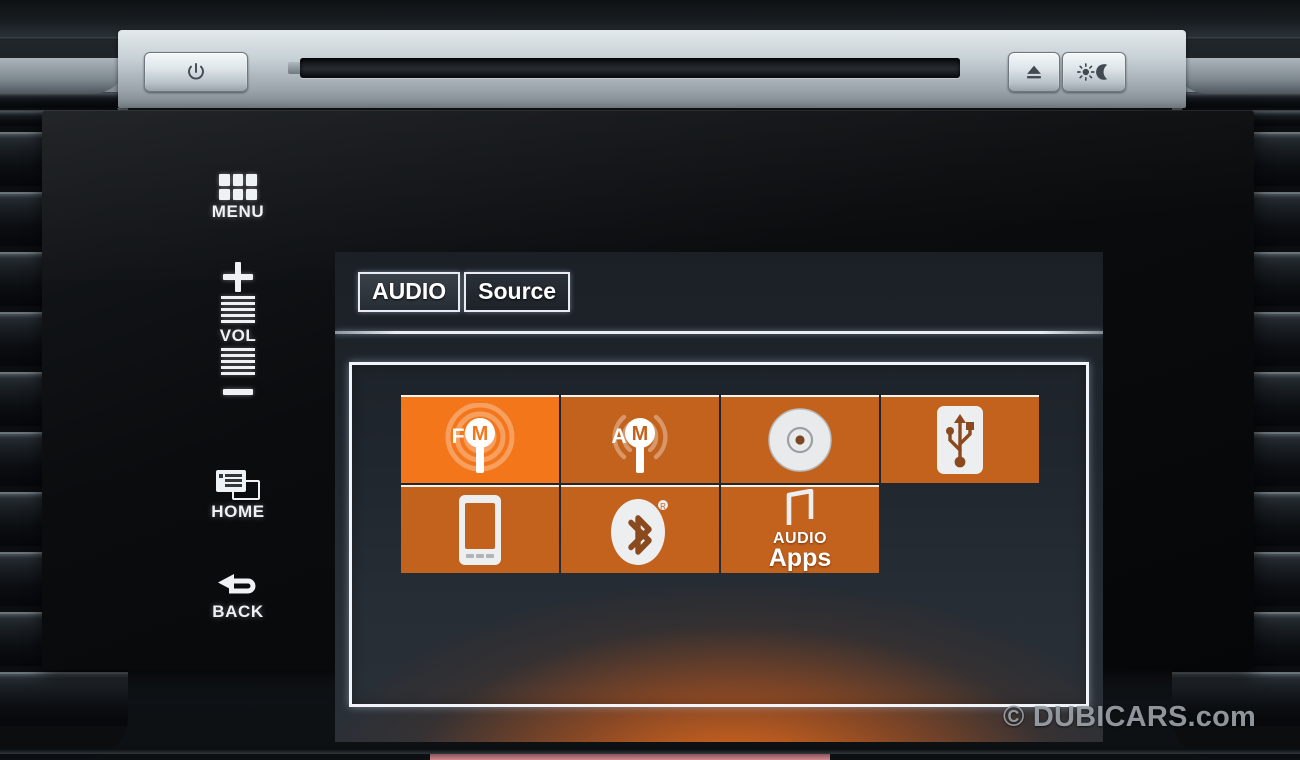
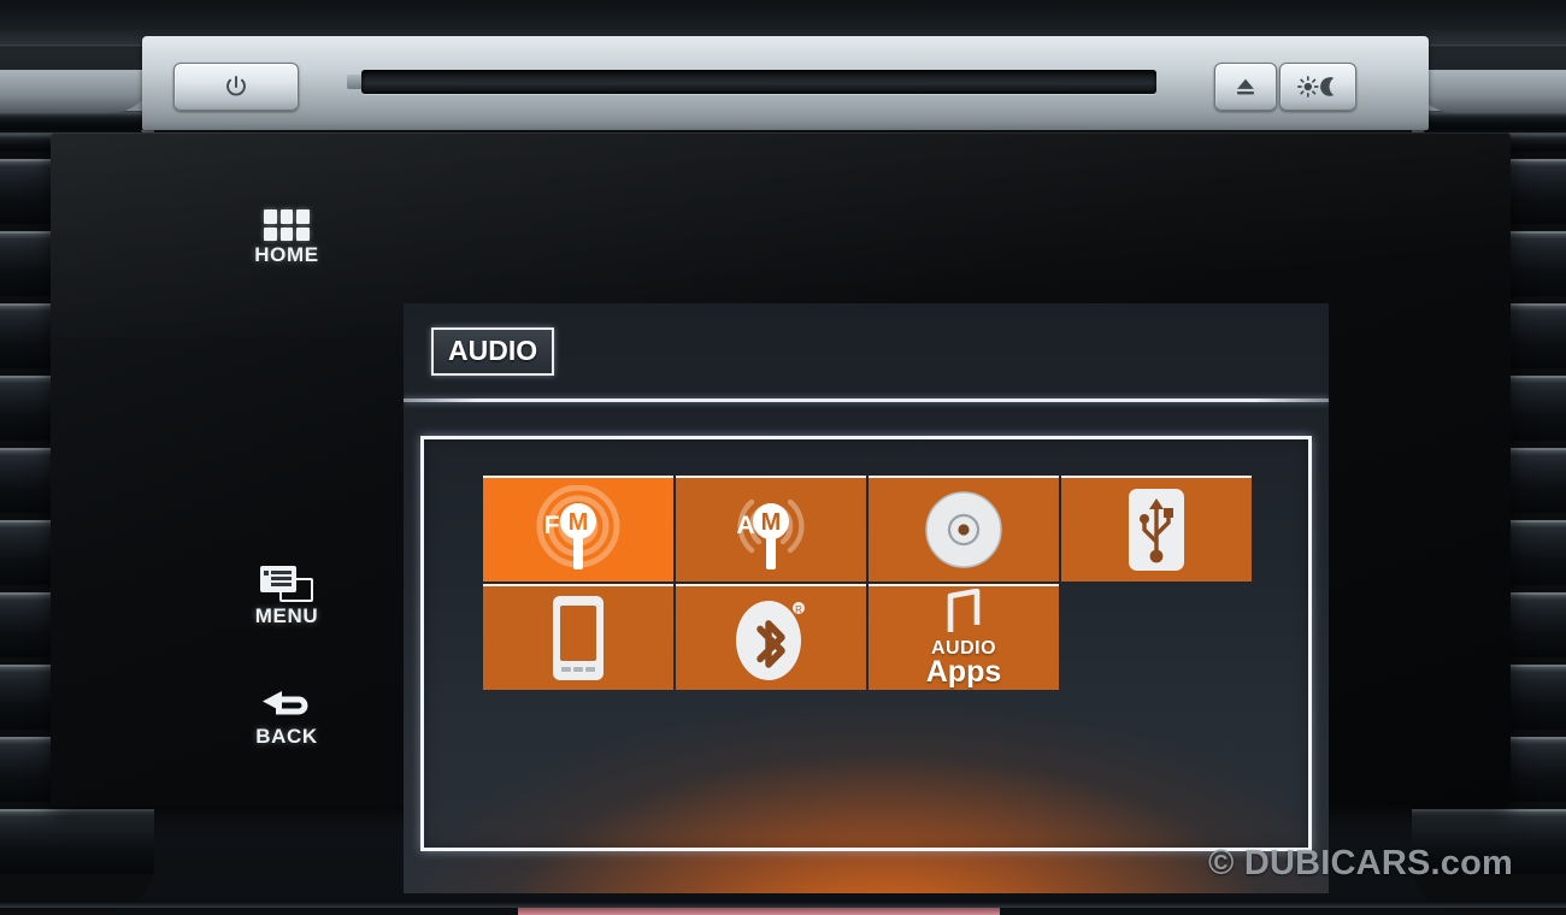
- MENU
+ HOME
- VOL
- HOME
+ MENU
  BACK
  AUDIO
- Source
  M
  F
  M
  A
  R
  AUDIO
  Apps
  © DUBICARS.com
